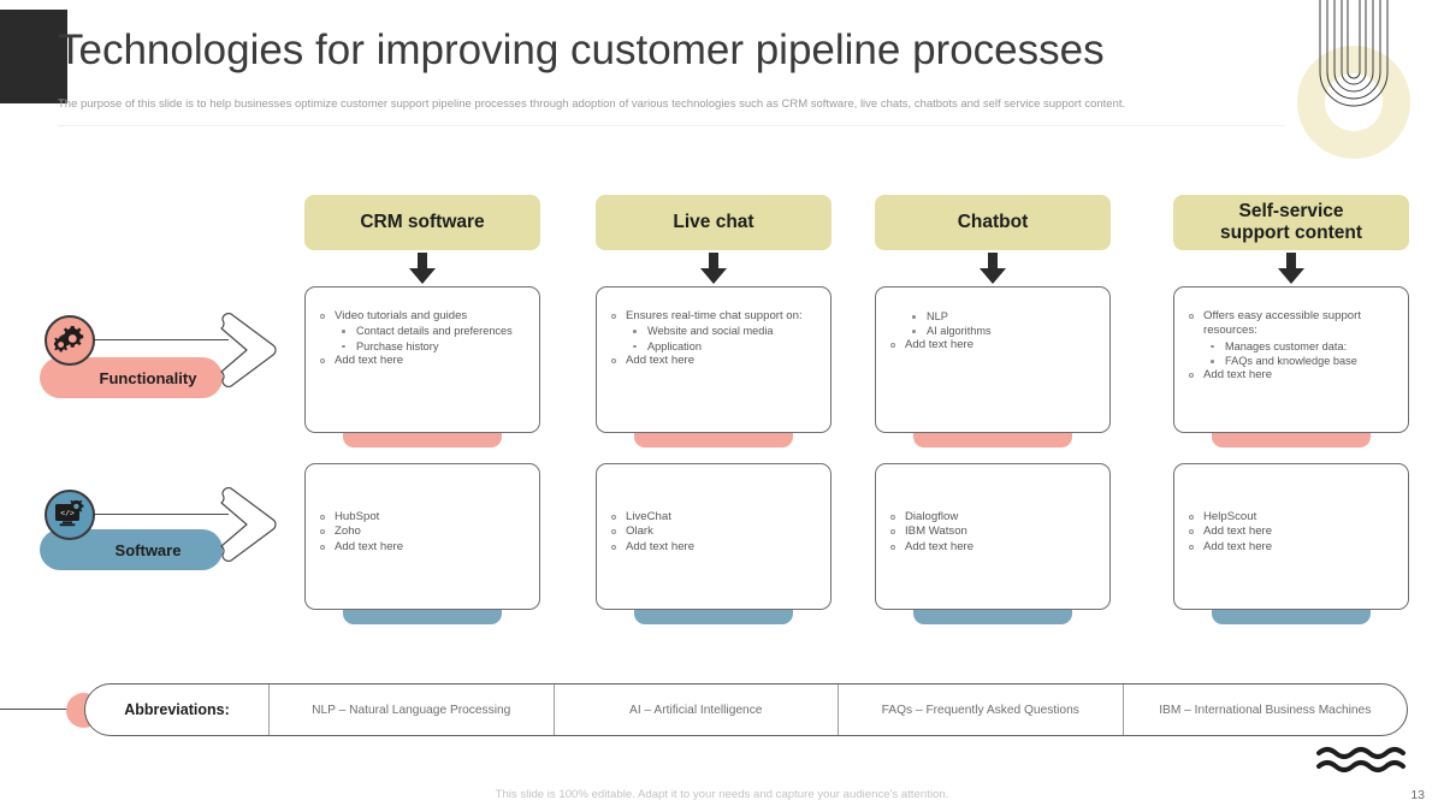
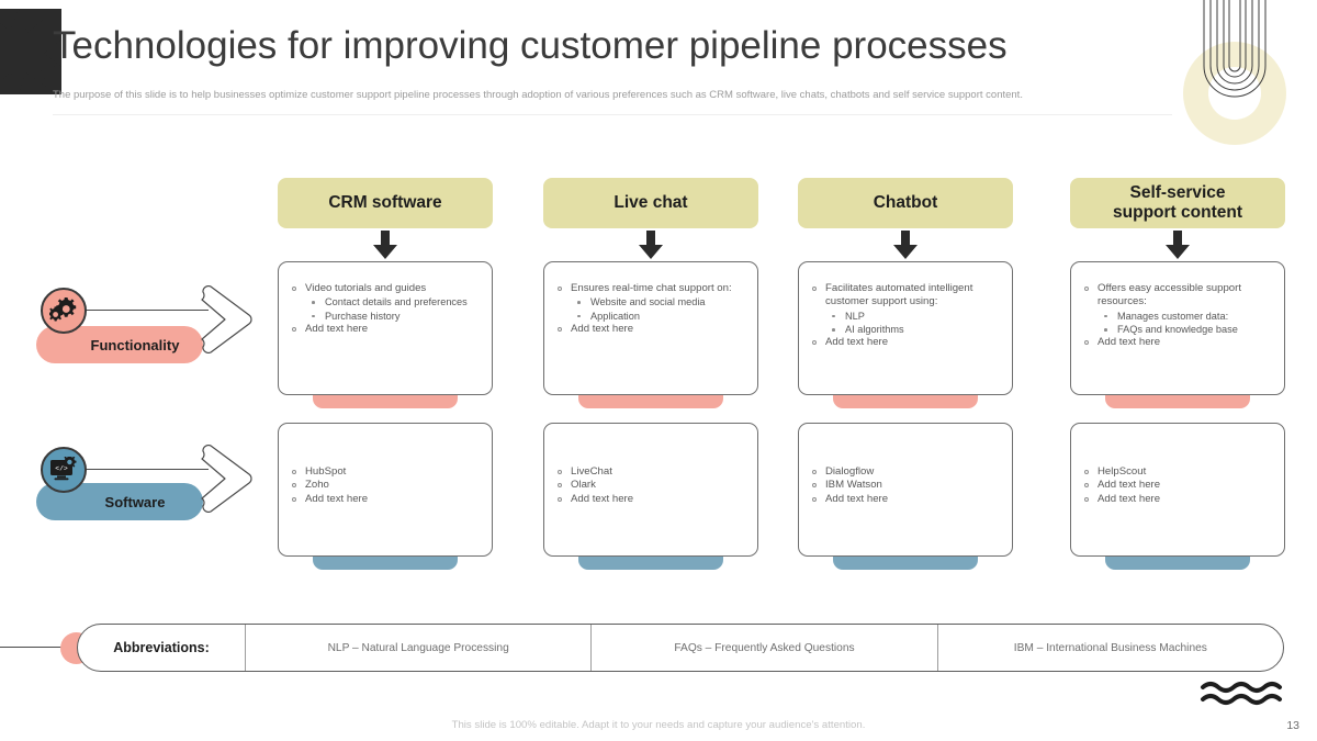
  Technologies for improving customer pipeline processes
- The purpose of this slide is to help businesses optimize customer support pipeline processes through adoption of various technologies such as CRM software, live chats, chatbots and self service support content.
+ The purpose of this slide is to help businesses optimize customer support pipeline processes through adoption of various preferences such as CRM software, live chats, chatbots and self service support content.
  CRM software
  Live chat
  Chatbot
  Self-service
  support content
  Functionality
  Software
  Video tutorials and guides
  Contact details and preferences
  Purchase history
  Add text here
  Ensures real-time chat support on:
  Website and social media
  Application
  Add text here
+ Facilitates automated intelligent customer support using:
  NLP
  AI algorithms
  Add text here
  Offers easy accessible support resources:
  Manages customer data:
  FAQs and knowledge base
  Add text here
  HubSpot
  Zoho
  Add text here
  LiveChat
  Olark
  Add text here
  Dialogflow
  IBM Watson
  Add text here
  HelpScout
  Add text here
  Add text here
  Abbreviations:
  NLP – Natural Language Processing
- AI – Artificial Intelligence
  FAQs – Frequently Asked Questions
  IBM – International Business Machines
  This slide is 100% editable. Adapt it to your needs and capture your audience's attention.
  13
